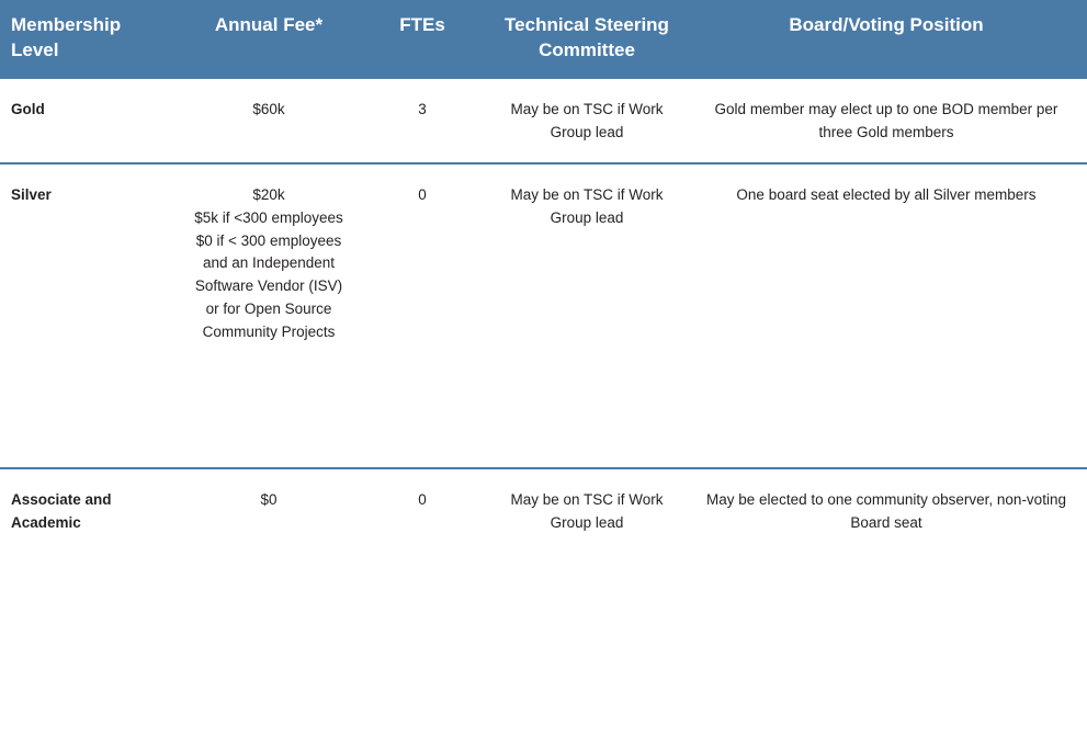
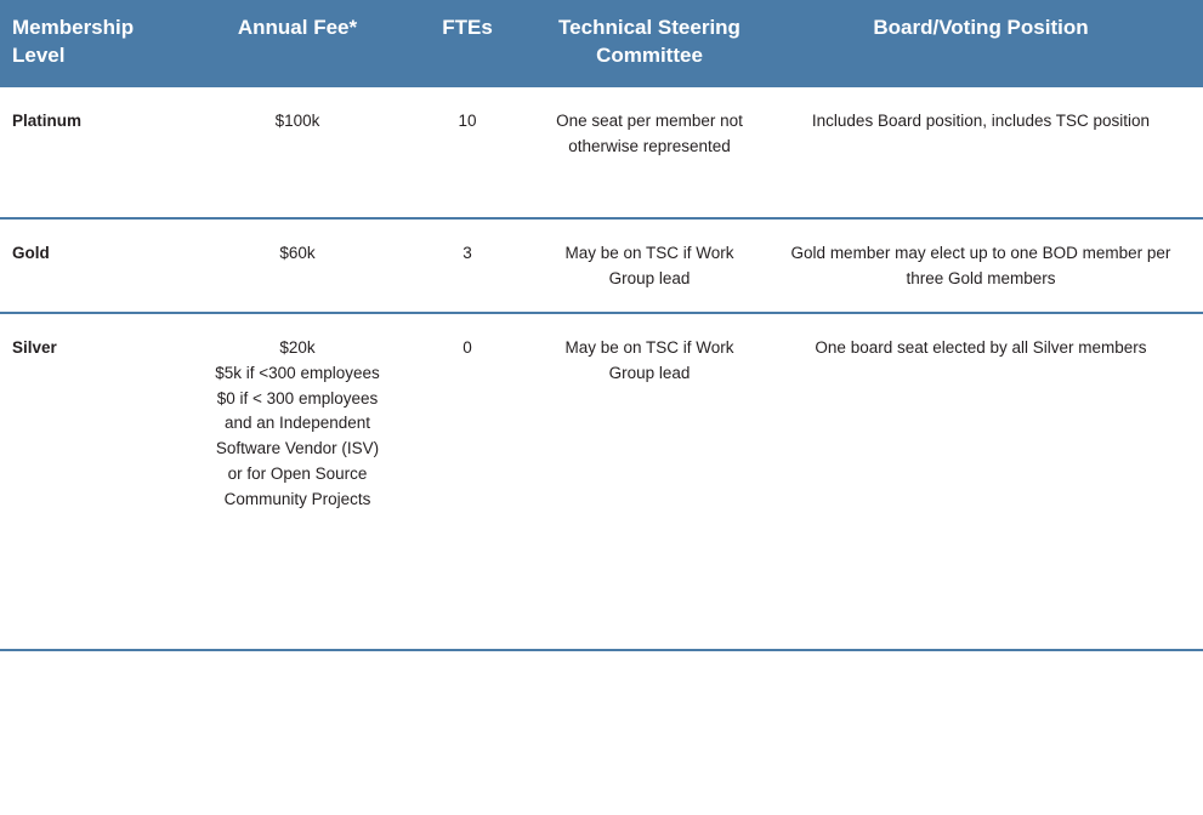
  Membership Level	Annual Fee*	FTEs	Technical Steering Committee	Board/Voting Position
+ Platinum	$100k	10	One seat per member not otherwise represented	Includes Board position, includes TSC position
  Gold	$60k	3	May be on TSC if Work Group lead	Gold member may elect up to one BOD member per three Gold members
  Silver	$20k $5k if <300 employees $0 if < 300 employees and an Independent Software Vendor (ISV) or for Open Source Community Projects	0	May be on TSC if Work Group lead	One board seat elected by all Silver members
- Associate and Academic	$0	0	May be on TSC if Work Group lead	May be elected to one community observer, non-voting Board seat
